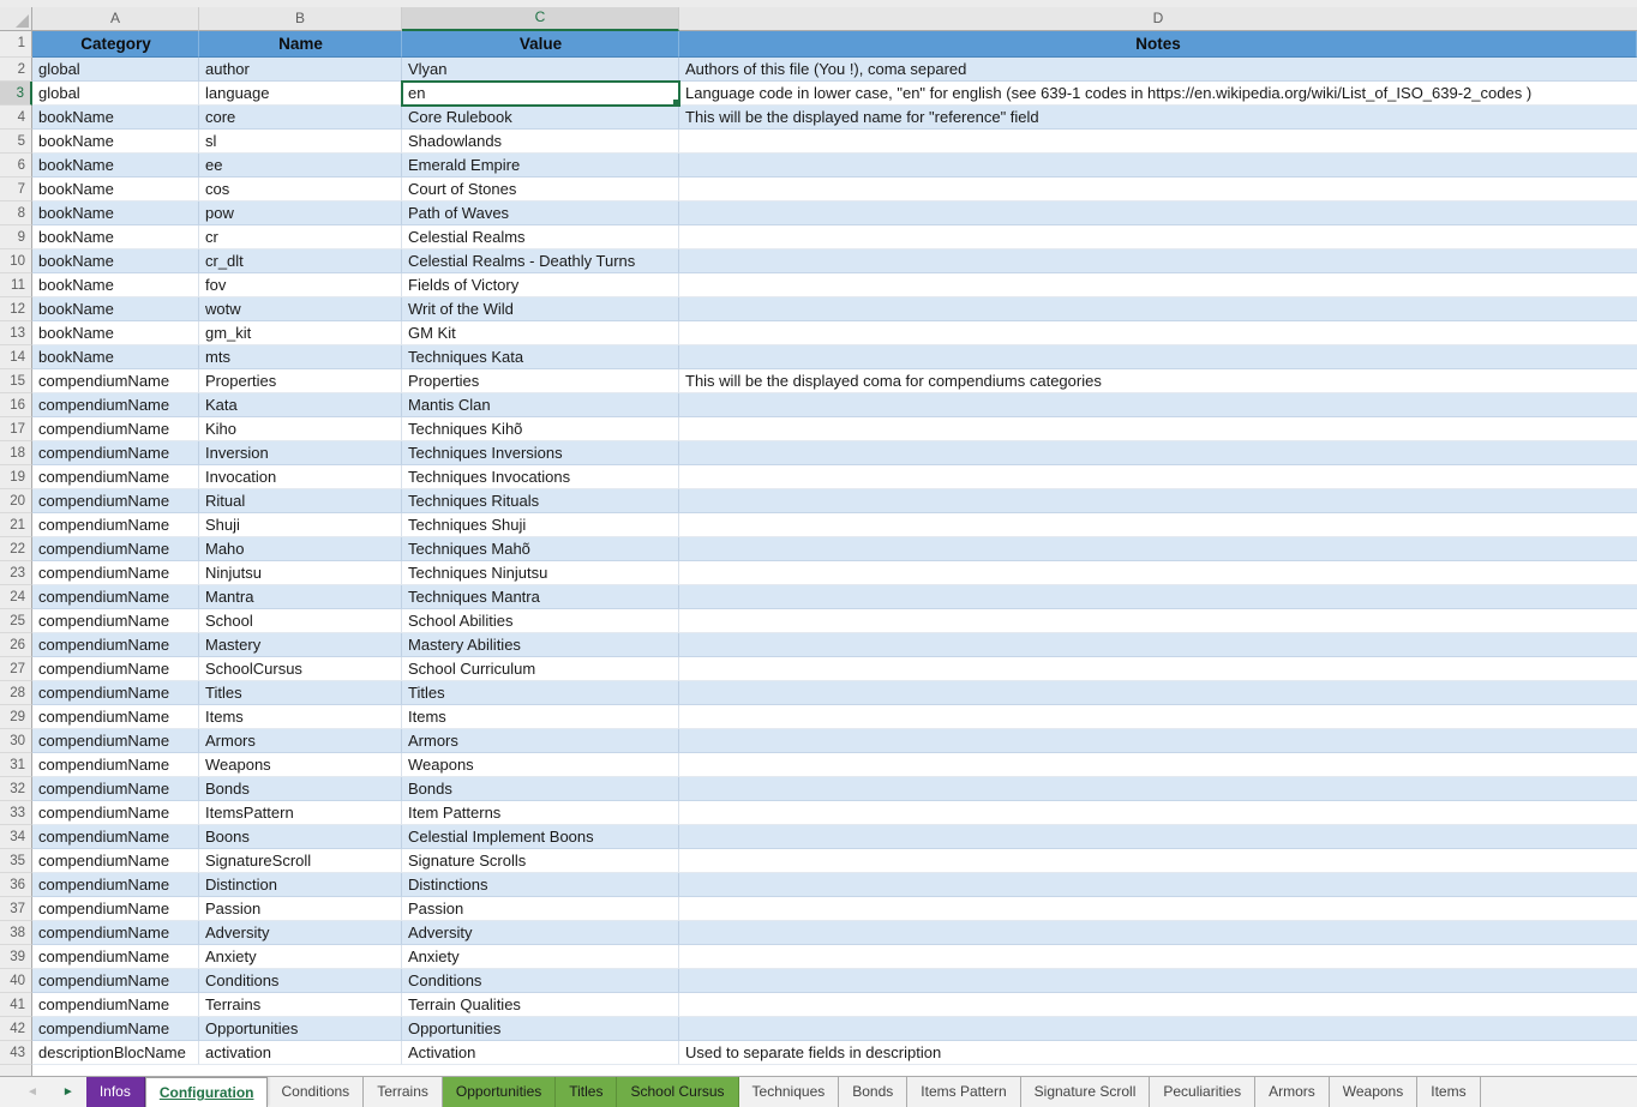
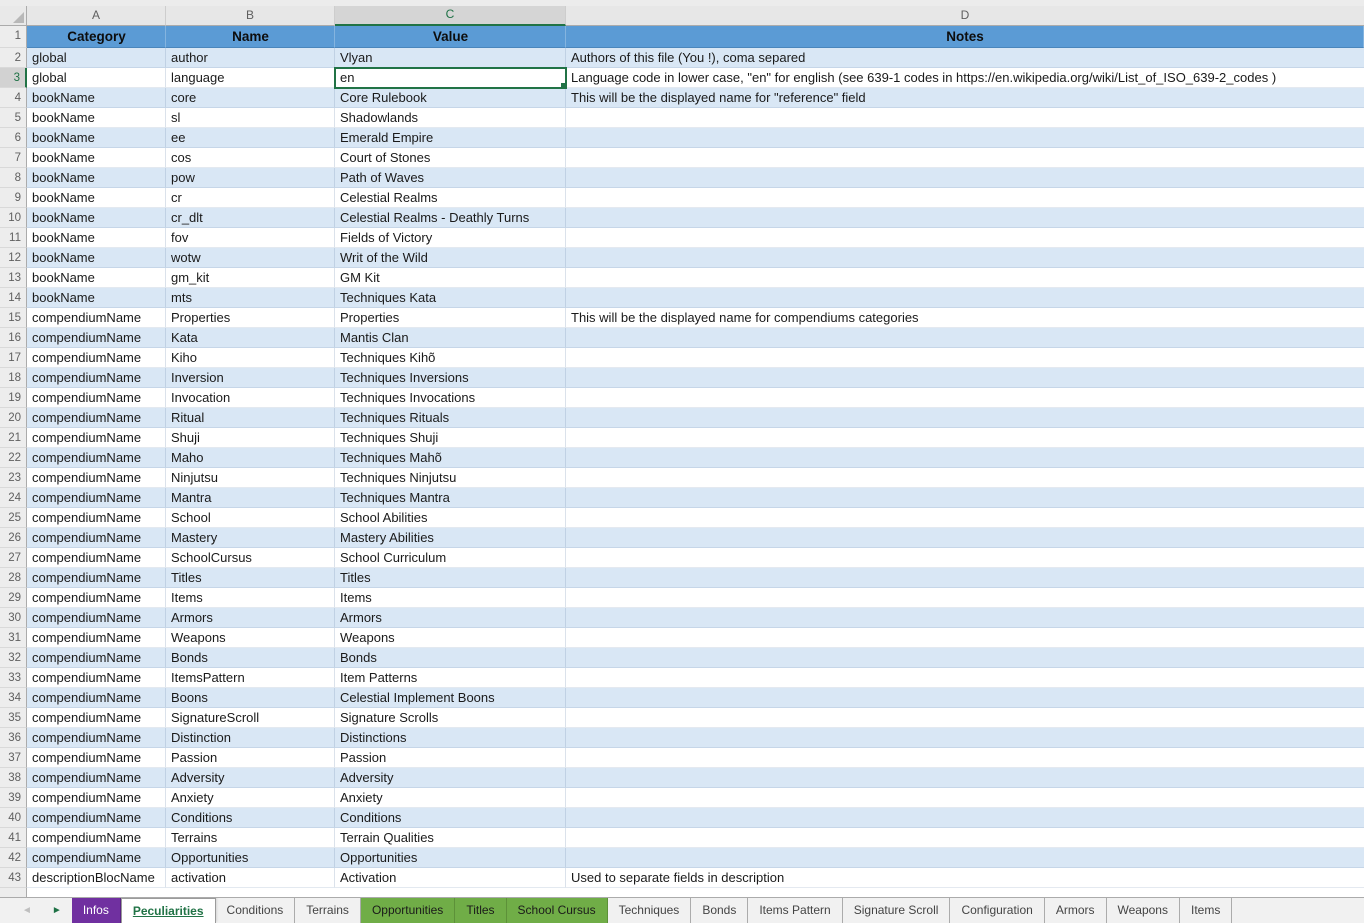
  A
  B
  C
  D
  1
  Category
  Name
  Value
  Notes
  2
  global
  author
  Vlyan
  Authors of this file (You !), coma separed
  3
  global
  language
  en
  Language code in lower case, "en" for english (see 639-1 codes in https://en.wikipedia.org/wiki/List_of_ISO_639-2_codes )
  4
  bookName
  core
  Core Rulebook
  This will be the displayed name for "reference" field
  5
  bookName
  sl
  Shadowlands
  6
  bookName
  ee
  Emerald Empire
  7
  bookName
  cos
  Court of Stones
  8
  bookName
  pow
  Path of Waves
  9
  bookName
  cr
  Celestial Realms
  10
  bookName
  cr_dlt
  Celestial Realms - Deathly Turns
  11
  bookName
  fov
  Fields of Victory
  12
  bookName
  wotw
  Writ of the Wild
  13
  bookName
  gm_kit
  GM Kit
  14
  bookName
  mts
  Techniques Kata
  15
  compendiumName
  Properties
  Properties
- This will be the displayed coma for compendiums categories
+ This will be the displayed name for compendiums categories
  16
  compendiumName
  Kata
  Mantis Clan
  17
  compendiumName
  Kiho
  Techniques Kihõ
  18
  compendiumName
  Inversion
  Techniques Inversions
  19
  compendiumName
  Invocation
  Techniques Invocations
  20
  compendiumName
  Ritual
  Techniques Rituals
  21
  compendiumName
  Shuji
  Techniques Shuji
  22
  compendiumName
  Maho
  Techniques Mahõ
  23
  compendiumName
  Ninjutsu
  Techniques Ninjutsu
  24
  compendiumName
  Mantra
  Techniques Mantra
  25
  compendiumName
  School
  School Abilities
  26
  compendiumName
  Mastery
  Mastery Abilities
  27
  compendiumName
  SchoolCursus
  School Curriculum
  28
  compendiumName
  Titles
  Titles
  29
  compendiumName
  Items
  Items
  30
  compendiumName
  Armors
  Armors
  31
  compendiumName
  Weapons
  Weapons
  32
  compendiumName
  Bonds
  Bonds
  33
  compendiumName
  ItemsPattern
  Item Patterns
  34
  compendiumName
  Boons
  Celestial Implement Boons
  35
  compendiumName
  SignatureScroll
  Signature Scrolls
  36
  compendiumName
  Distinction
  Distinctions
  37
  compendiumName
  Passion
  Passion
  38
  compendiumName
  Adversity
  Adversity
  39
  compendiumName
  Anxiety
  Anxiety
  40
  compendiumName
  Conditions
  Conditions
  41
  compendiumName
  Terrains
  Terrain Qualities
  42
  compendiumName
  Opportunities
  Opportunities
  43
  descriptionBlocName
  activation
  Activation
  Used to separate fields in description
  ◄
  ►
  Infos
- Configuration
+ Peculiarities
  Conditions
  Terrains
  Opportunities
  Titles
  School Cursus
  Techniques
  Bonds
  Items Pattern
  Signature Scroll
- Peculiarities
+ Configuration
  Armors
  Weapons
  Items
